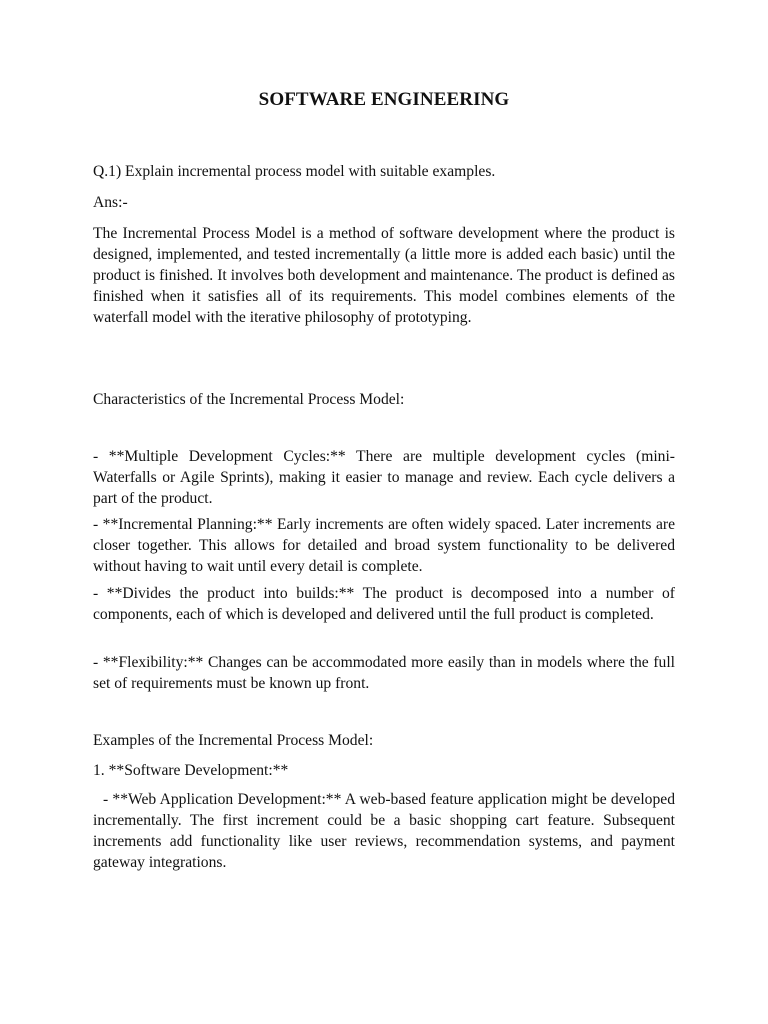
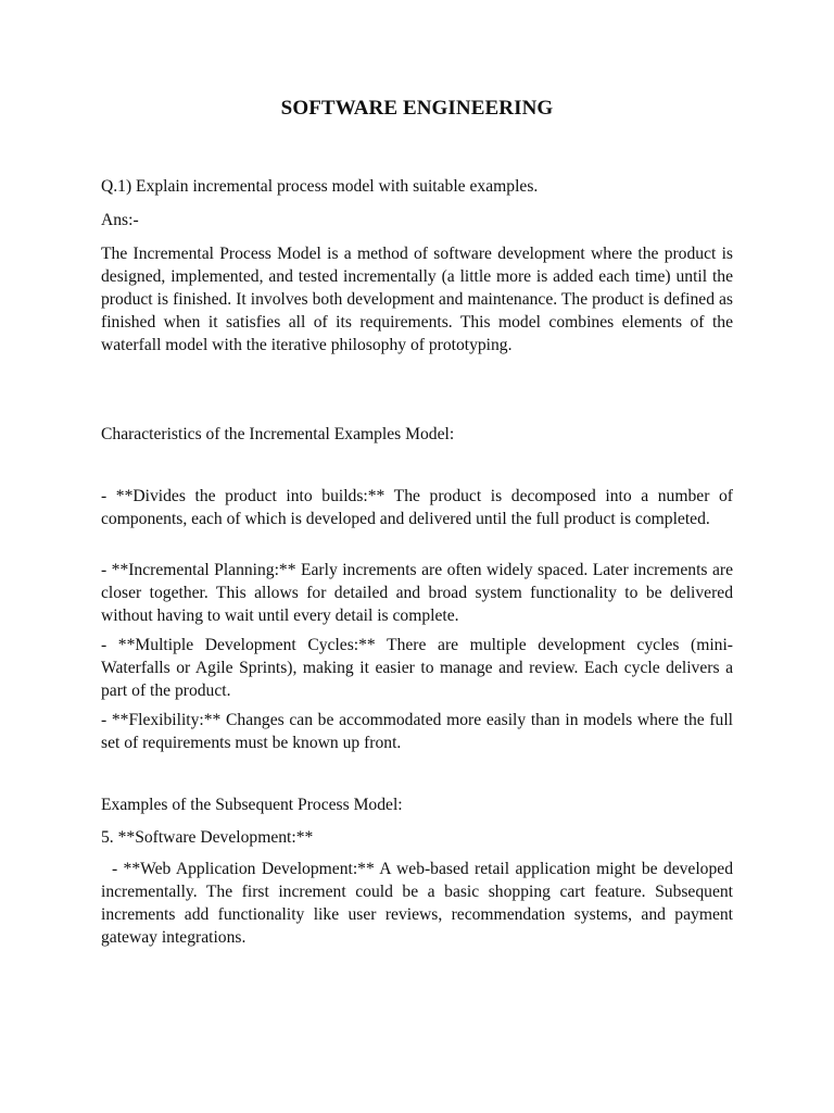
  SOFTWARE ENGINEERING
  Q.1) Explain incremental process model with suitable examples.
  Ans:-
- The Incremental Process Model is a method of software development where the product is designed, implemented, and tested incrementally (a little more is added each basic) until the product is finished. It involves both development and maintenance. The product is defined as finished when it satisfies all of its requirements. This model combines elements of the waterfall model with the iterative philosophy of prototyping.
+ The Incremental Process Model is a method of software development where the product is designed, implemented, and tested incrementally (a little more is added each time) until the product is finished. It involves both development and maintenance. The product is defined as finished when it satisfies all of its requirements. This model combines elements of the waterfall model with the iterative philosophy of prototyping.
- Characteristics of the Incremental Process Model:
+ Characteristics of the Incremental Examples Model:
- - **Multiple Development Cycles:** There are multiple development cycles (mini-Waterfalls or Agile Sprints), making it easier to manage and review. Each cycle delivers a part of the product.
+ - **Divides the product into builds:** The product is decomposed into a number of components, each of which is developed and delivered until the full product is completed.
  - **Incremental Planning:** Early increments are often widely spaced. Later increments are closer together. This allows for detailed and broad system functionality to be delivered without having to wait until every detail is complete.
- - **Divides the product into builds:** The product is decomposed into a number of components, each of which is developed and delivered until the full product is completed.
+ - **Multiple Development Cycles:** There are multiple development cycles (mini-Waterfalls or Agile Sprints), making it easier to manage and review. Each cycle delivers a part of the product.
  - **Flexibility:** Changes can be accommodated more easily than in models where the full set of requirements must be known up front.
- Examples of the Incremental Process Model:
+ Examples of the Subsequent Process Model:
- 1. **Software Development:**
+ 5. **Software Development:**
- - **Web Application Development:** A web-based feature application might be developed incrementally. The first increment could be a basic shopping cart feature. Subsequent increments add functionality like user reviews, recommendation systems, and payment gateway integrations.
+ - **Web Application Development:** A web-based retail application might be developed incrementally. The first increment could be a basic shopping cart feature. Subsequent increments add functionality like user reviews, recommendation systems, and payment gateway integrations.
